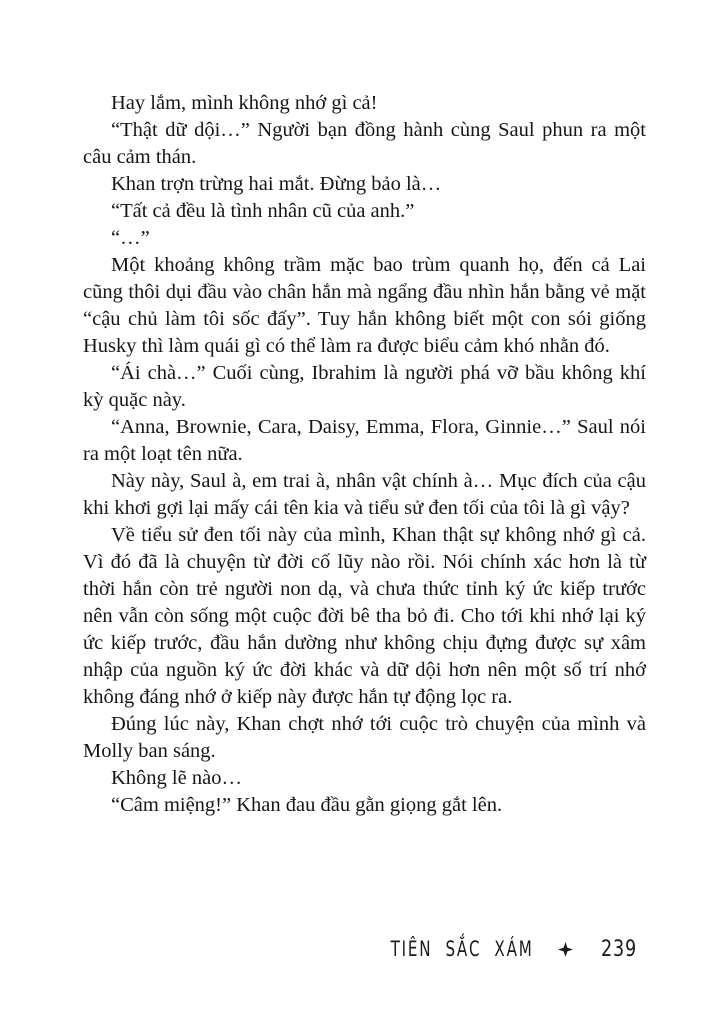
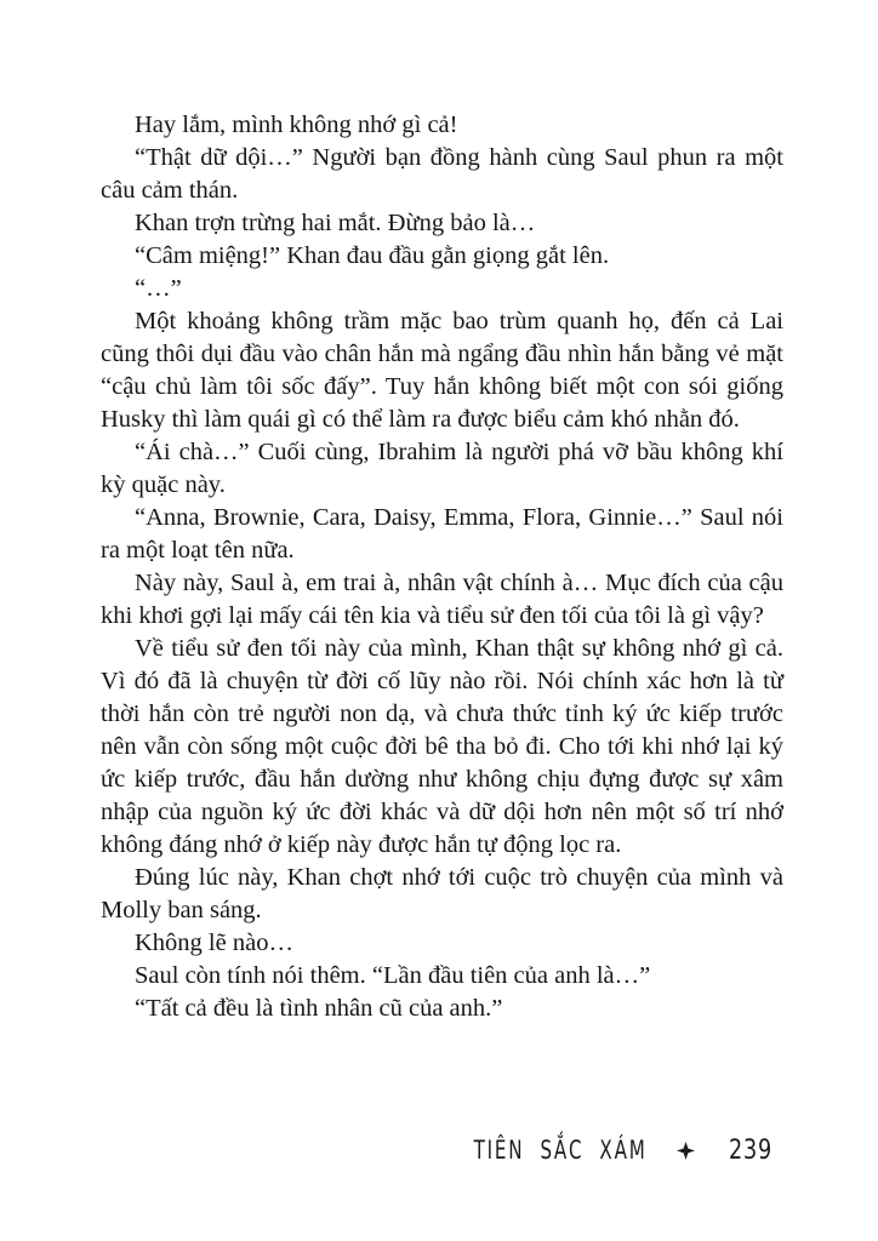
  Hay lắm, mình không nhớ gì cả!
  “Thật dữ dội…” Người bạn đồng hành cùng Saul phun ra một câu cảm thán.
  Khan trợn trừng hai mắt. Đừng bảo là…
- “Tất cả đều là tình nhân cũ của anh.”
+ “Câm miệng!” Khan đau đầu gằn giọng gắt lên.
  “…”
  Một khoảng không trầm mặc bao trùm quanh họ, đến cả Lai cũng thôi dụi đầu vào chân hắn mà ngẩng đầu nhìn hắn bằng vẻ mặt “cậu chủ làm tôi sốc đấy”. Tuy hắn không biết một con sói giống Husky thì làm quái gì có thể làm ra được biểu cảm khó nhằn đó.
  “Ái chà…” Cuối cùng, Ibrahim là người phá vỡ bầu không khí kỳ quặc này.
  “Anna, Brownie, Cara, Daisy, Emma, Flora, Ginnie…” Saul nói ra một loạt tên nữa.
  Này này, Saul à, em trai à, nhân vật chính à… Mục đích của cậu khi khơi gợi lại mấy cái tên kia và tiểu sử đen tối của tôi là gì vậy?
  Về tiểu sử đen tối này của mình, Khan thật sự không nhớ gì cả. Vì đó đã là chuyện từ đời cố lũy nào rồi. Nói chính xác hơn là từ thời hắn còn trẻ người non dạ, và chưa thức tỉnh ký ức kiếp trước nên vẫn còn sống một cuộc đời bê tha bỏ đi. Cho tới khi nhớ lại ký ức kiếp trước, đầu hắn dường như không chịu đựng được sự xâm nhập của nguồn ký ức đời khác và dữ dội hơn nên một số trí nhớ không đáng nhớ ở kiếp này được hắn tự động lọc ra.
  Đúng lúc này, Khan chợt nhớ tới cuộc trò chuyện của mình và Molly ban sáng.
  Không lẽ nào…
+ Saul còn tính nói thêm. “Lần đầu tiên của anh là…”
- “Câm miệng!” Khan đau đầu gằn giọng gắt lên.
+ “Tất cả đều là tình nhân cũ của anh.”
  TIÊN SẮC XÁM
  239
